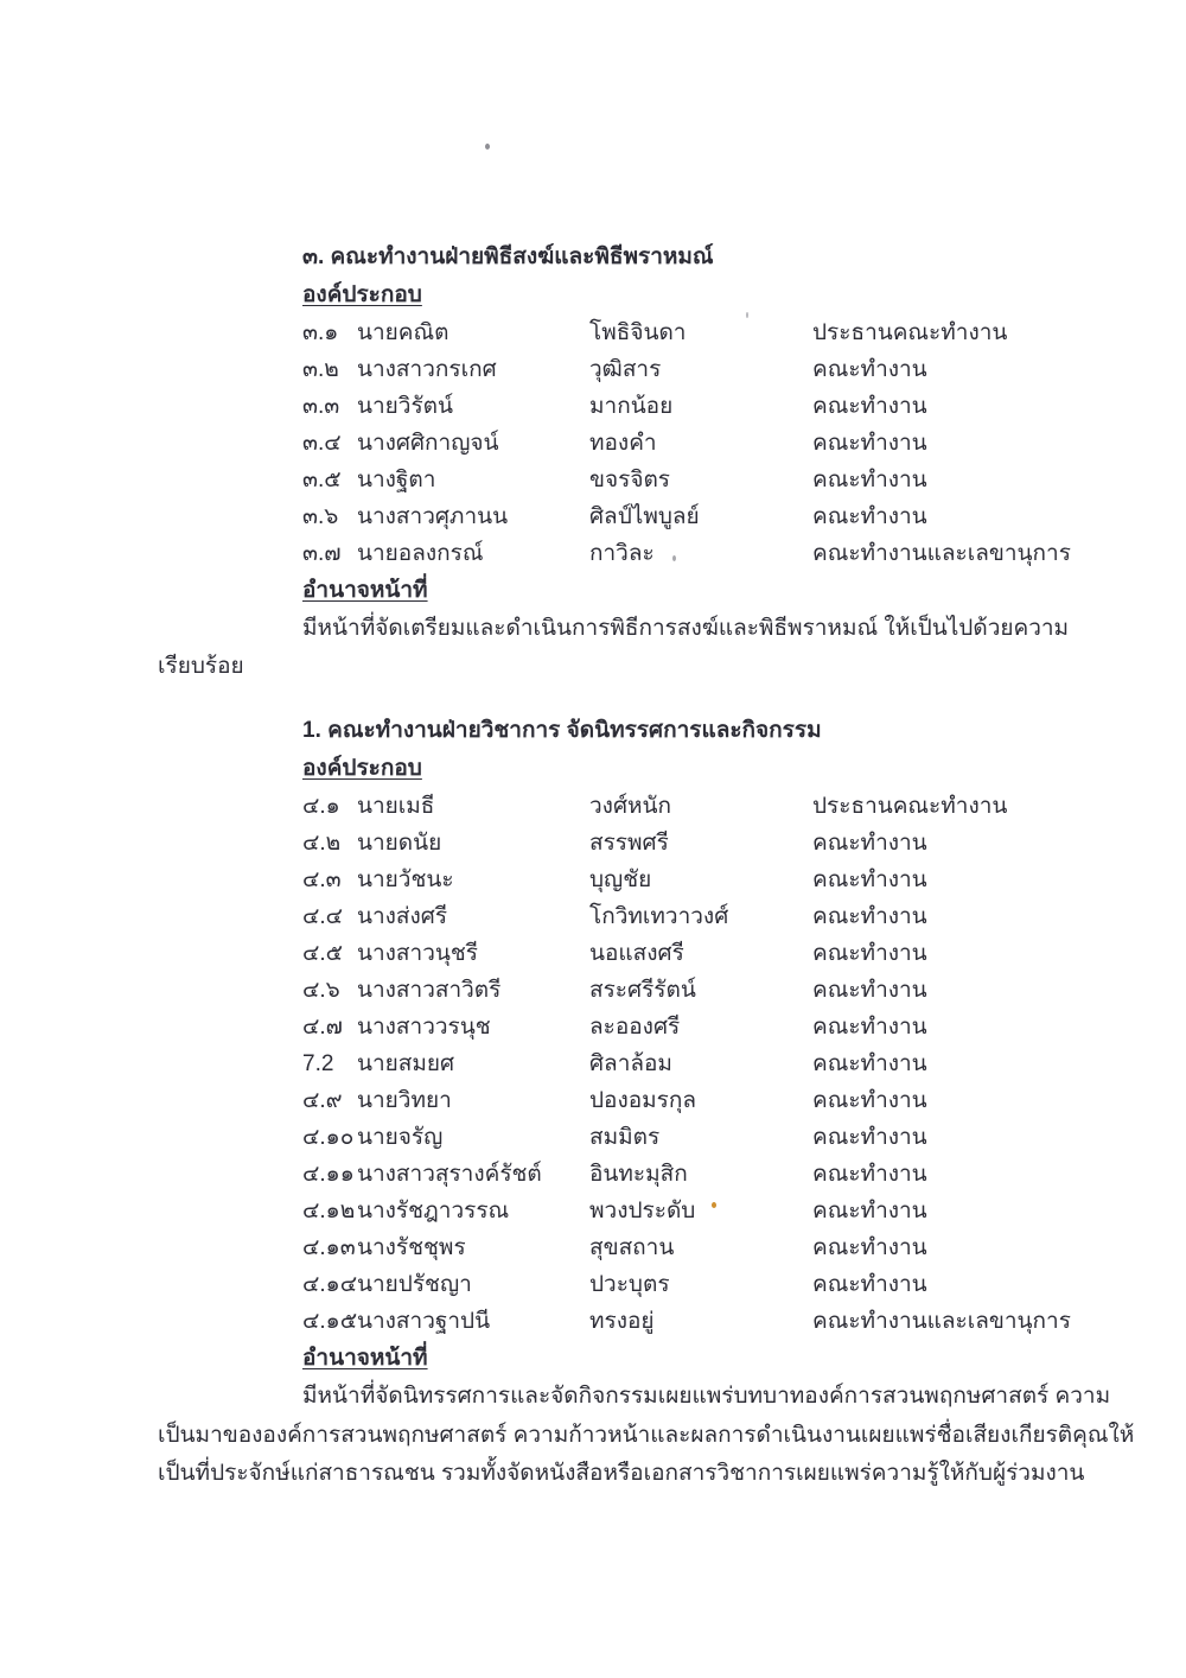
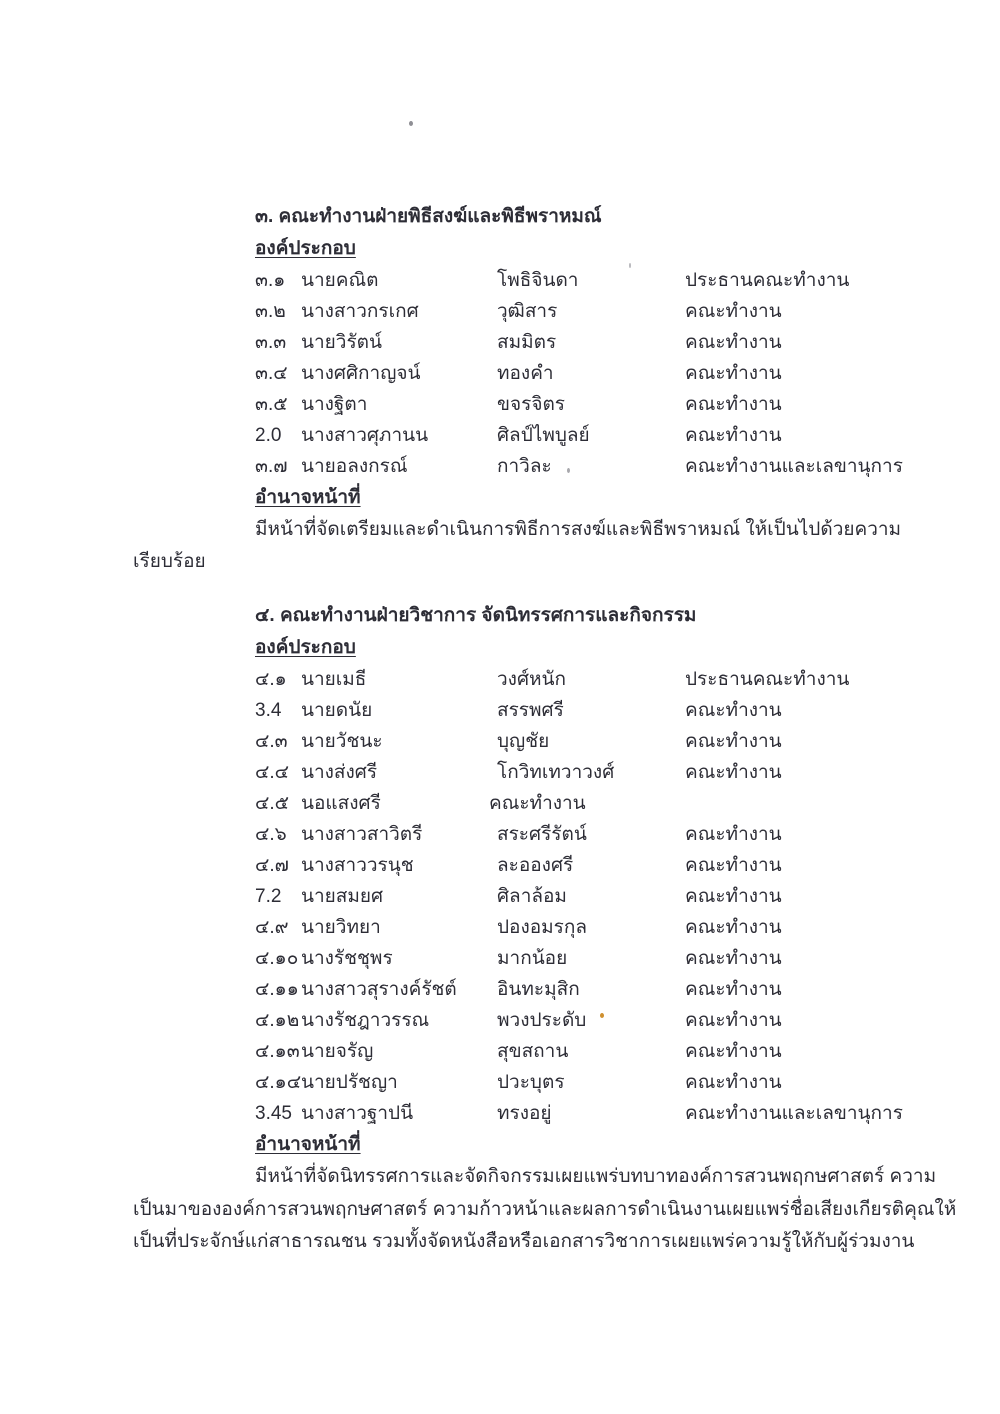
  ๓. คณะทำงานฝ่ายพิธีสงฆ์และพิธีพราหมณ์
  องค์ประกอบ
  ๓.๑
  นายคณิต
  โพธิจินดา
  ประธานคณะทำงาน
  ๓.๒
  นางสาวกรเกศ
  วุฒิสาร
  คณะทำงาน
  ๓.๓
  นายวิรัตน์
- มากน้อย
+ สมมิตร
  คณะทำงาน
  ๓.๔
  นางศศิกาญจน์
  ทองคำ
  คณะทำงาน
  ๓.๕
  นางฐิตา
  ขจรจิตร
  คณะทำงาน
- ๓.๖
+ 2.0
  นางสาวศุภานน
  ศิลป์ไพบูลย์
  คณะทำงาน
  ๓.๗
  นายอลงกรณ์
  กาวิละ
  คณะทำงานและเลขานุการ
  อำนาจหน้าที่
  มีหน้าที่จัดเตรียมและดำเนินการพิธีการสงฆ์และพิธีพราหมณ์ ให้เป็นไปด้วยความ
  เรียบร้อย
- 1. คณะทำงานฝ่ายวิชาการ จัดนิทรรศการและกิจกรรม
+ ๔. คณะทำงานฝ่ายวิชาการ จัดนิทรรศการและกิจกรรม
  องค์ประกอบ
  ๔.๑
  นายเมธี
  วงศ์หนัก
  ประธานคณะทำงาน
- ๔.๒
+ 3.4
  นายดนัย
  สรรพศรี
  คณะทำงาน
  ๔.๓
  นายวัชนะ
  บุญชัย
  คณะทำงาน
  ๔.๔
  นางส่งศรี
  โกวิทเทวาวงศ์
  คณะทำงาน
  ๔.๕
- นางสาวนุชรี
  นอแสงศรี
  คณะทำงาน
  ๔.๖
  นางสาวสาวิตรี
  สระศรีรัตน์
  คณะทำงาน
  ๔.๗
  นางสาววรนุช
  ละอองศรี
  คณะทำงาน
  7.2
  นายสมยศ
  ศิลาล้อม
  คณะทำงาน
  ๔.๙
  นายวิทยา
  ปองอมรกุล
  คณะทำงาน
  ๔.๑๐
- นายจรัญ
+ นางรัชชุพร
- สมมิตร
+ มากน้อย
  คณะทำงาน
  ๔.๑๑
  นางสาวสุรางค์รัชต์
  อินทะมุสิก
  คณะทำงาน
  ๔.๑๒
  นางรัชฎาวรรณ
  พวงประดับ
  คณะทำงาน
  ๔.๑๓
- นางรัชชุพร
+ นายจรัญ
  สุขสถาน
  คณะทำงาน
  ๔.๑๔
  นายปรัชญา
  ปวะบุตร
  คณะทำงาน
- ๔.๑๕
+ 3.45
  นางสาวฐาปนี
  ทรงอยู่
  คณะทำงานและเลขานุการ
  อำนาจหน้าที่
  มีหน้าที่จัดนิทรรศการและจัดกิจกรรมเผยแพร่บทบาทองค์การสวนพฤกษศาสตร์ ความ
  เป็นมาขององค์การสวนพฤกษศาสตร์ ความก้าวหน้าและผลการดำเนินงานเผยแพร่ชื่อเสียงเกียรติคุณให้
  เป็นที่ประจักษ์แก่สาธารณชน รวมทั้งจัดหนังสือหรือเอกสารวิชาการเผยแพร่ความรู้ให้กับผู้ร่วมงาน
